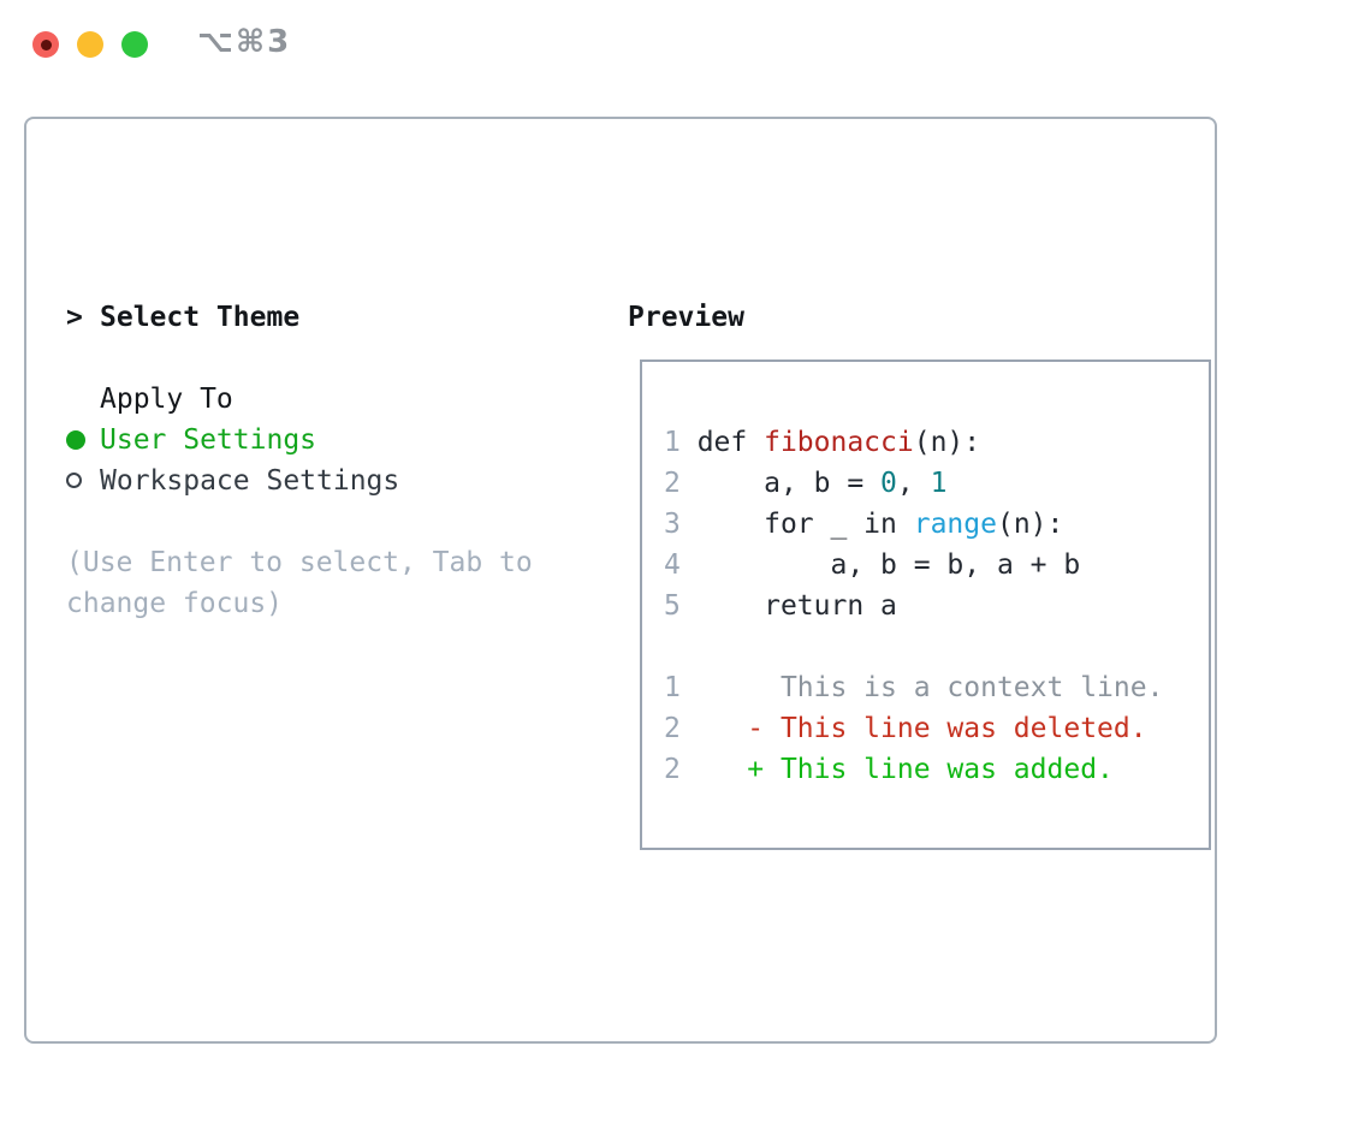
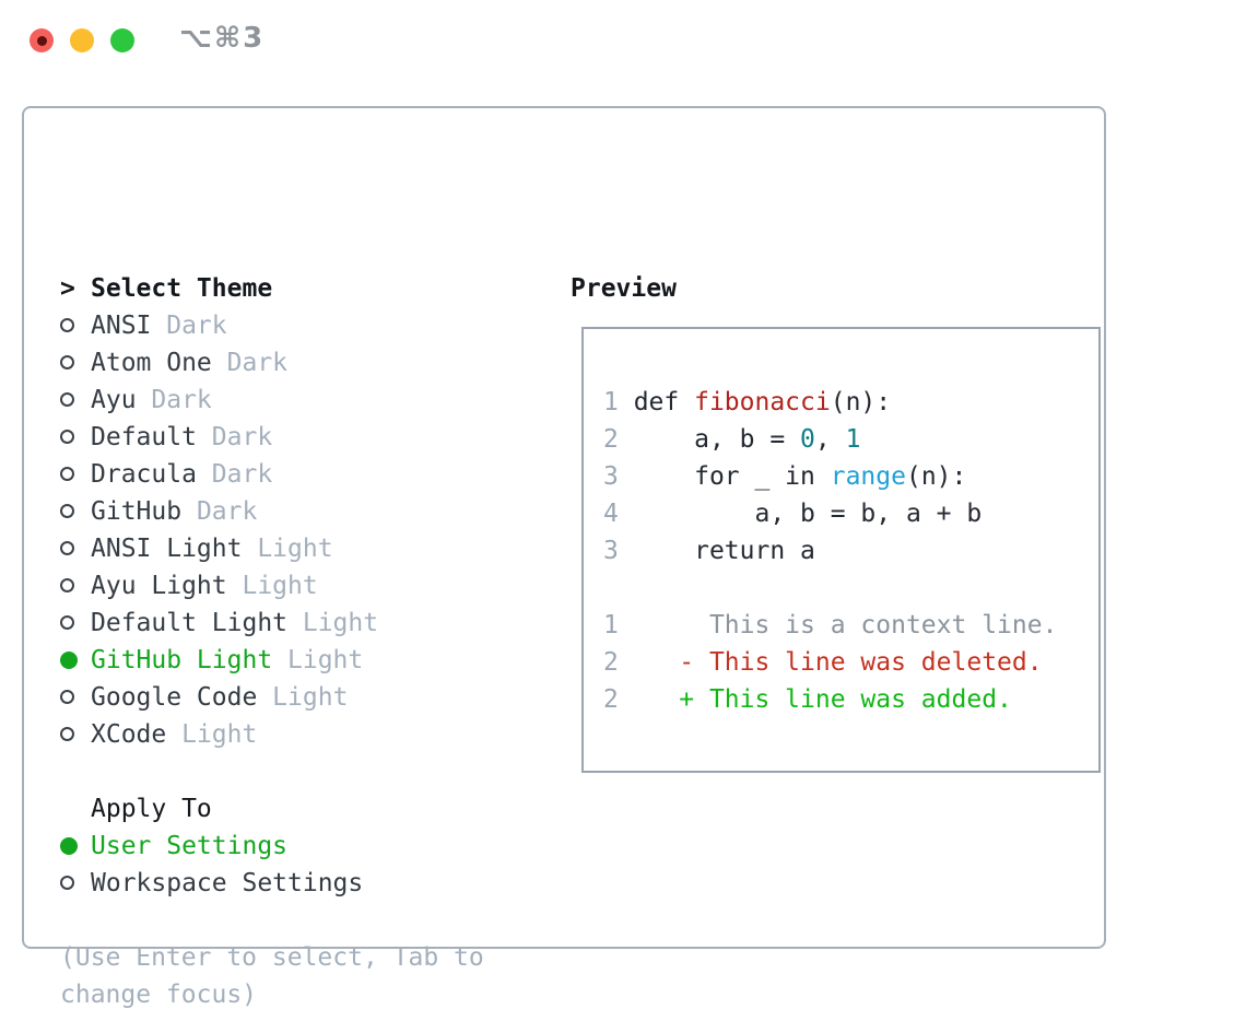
  ⌥⌘3
  > Select Theme
+ ANSI Dark
+ Atom One Dark
+ Ayu Dark
+ Default Dark
+ Dracula Dark
+ GitHub Dark
+ ANSI Light Light
+ Ayu Light Light
+ Default Light Light
+ GitHub Light Light
+ Google Code Light
+ XCode Light
  Apply To
  User Settings
  Workspace Settings
  (Use Enter to select, Tab to
  change focus)
  Preview
  1 def fibonacci(n):
  2 a, b = 0, 1
  3 for _ in range(n):
  4 a, b = b, a + b
- 5 return a
+ 3 return a
  1 This is a context line.
  2 - This line was deleted.
  2 + This line was added.
